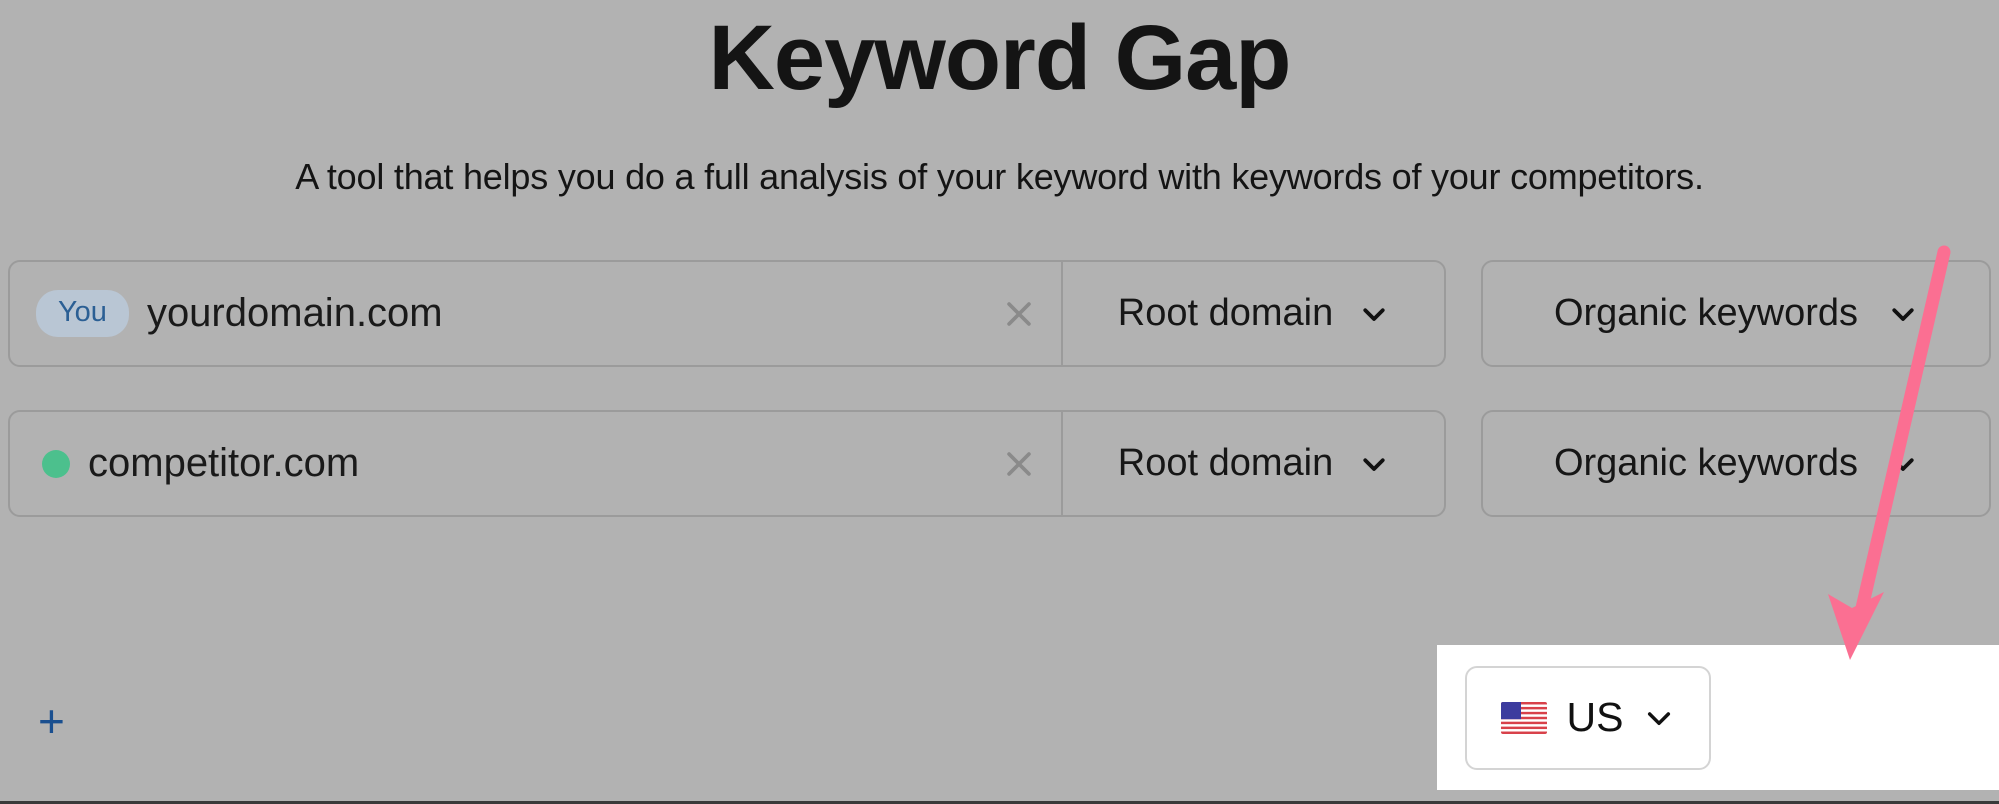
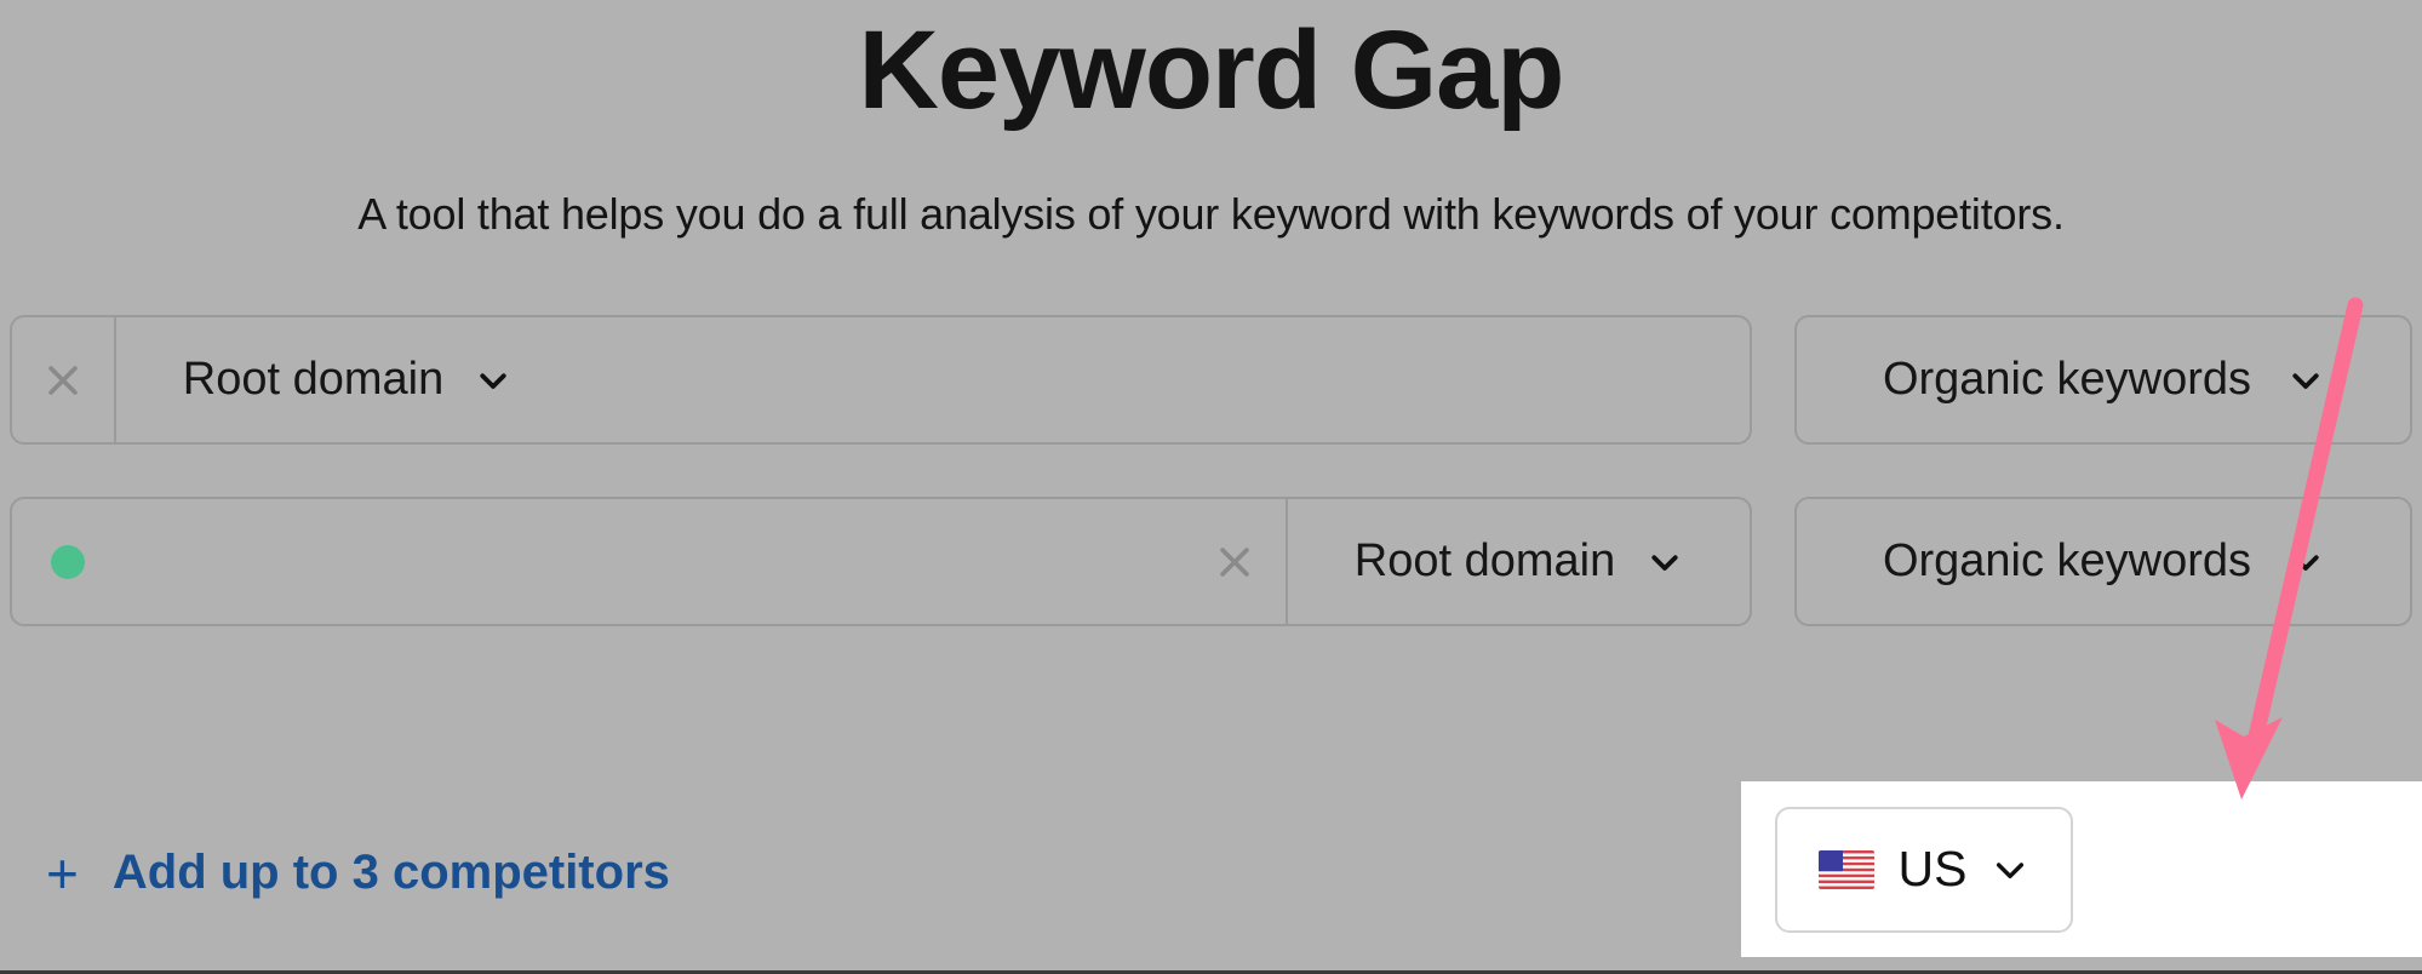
  Keyword Gap
  A tool that helps you do a full analysis of your keyword with keywords of your competitors.
- You
- yourdomain.com
  Root domain
  Organic keywords
- competitor.com
  Root domain
  Organic keywords
  +
+ Add up to 3 competitors
  US
